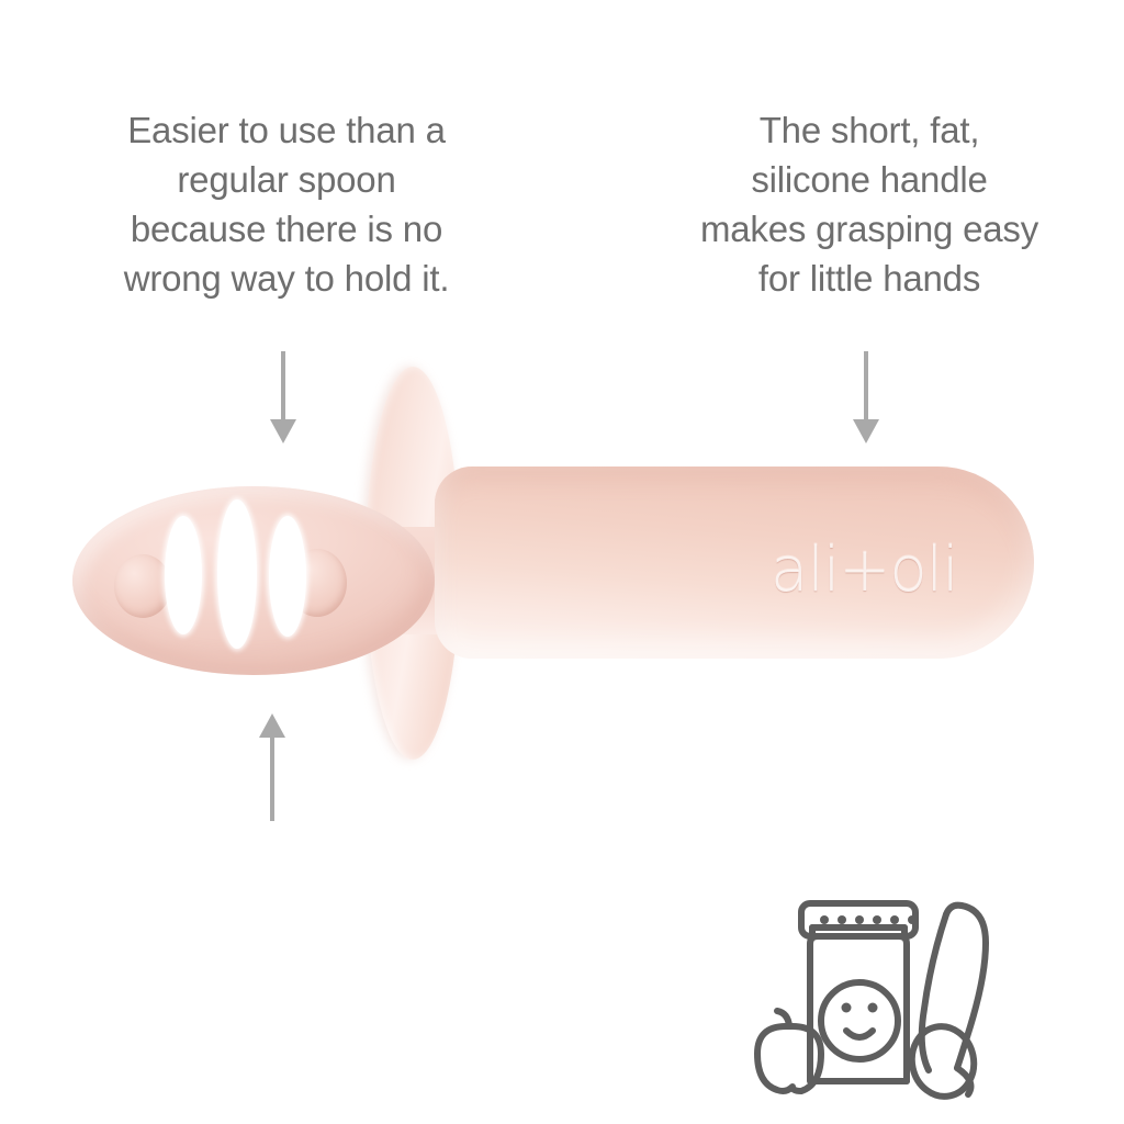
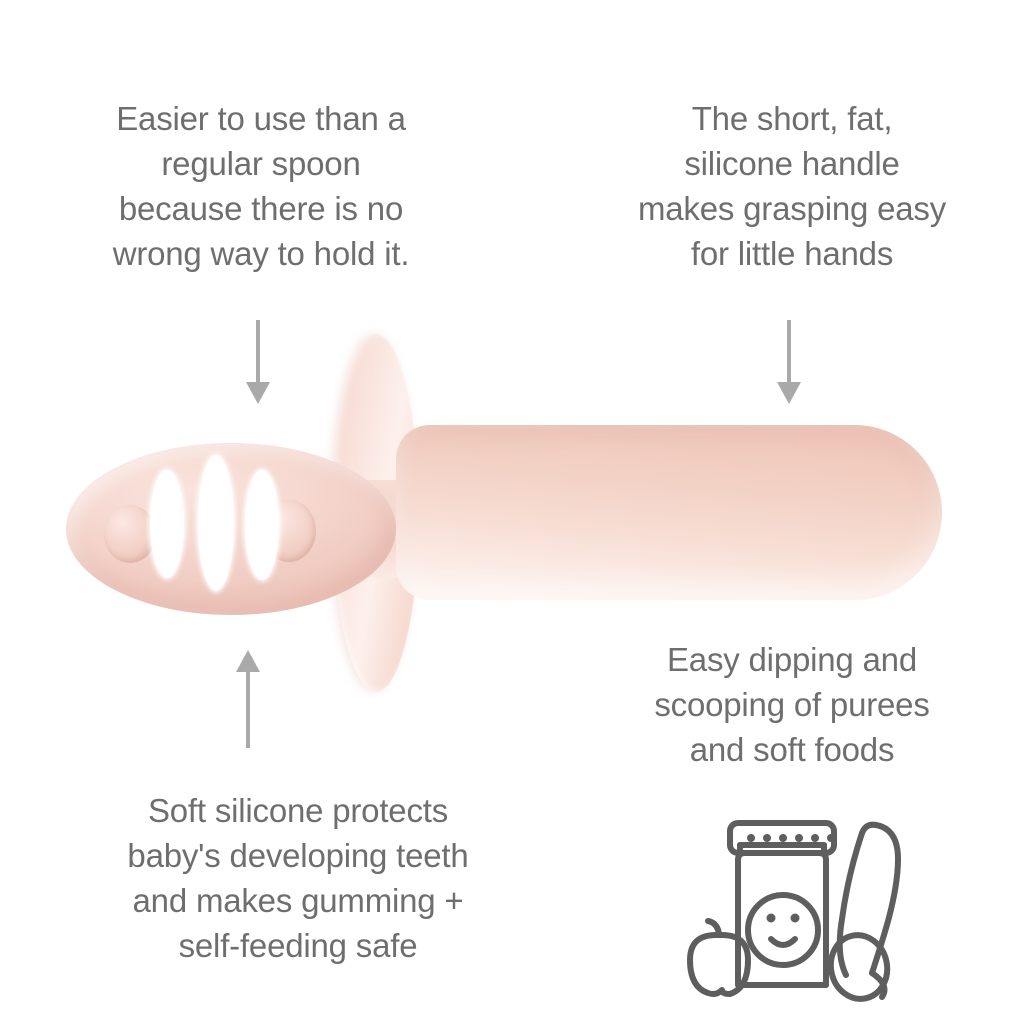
- ali+oli
  Easier to use than a
  regular spoon
  because there is no
  wrong way to hold it.
  The short, fat,
  silicone handle
  makes grasping easy
  for little hands
+ Easy dipping and
+ scooping of purees
+ and soft foods
+ Soft silicone protects
+ baby's developing teeth
+ and makes gumming +
+ self-feeding safe
